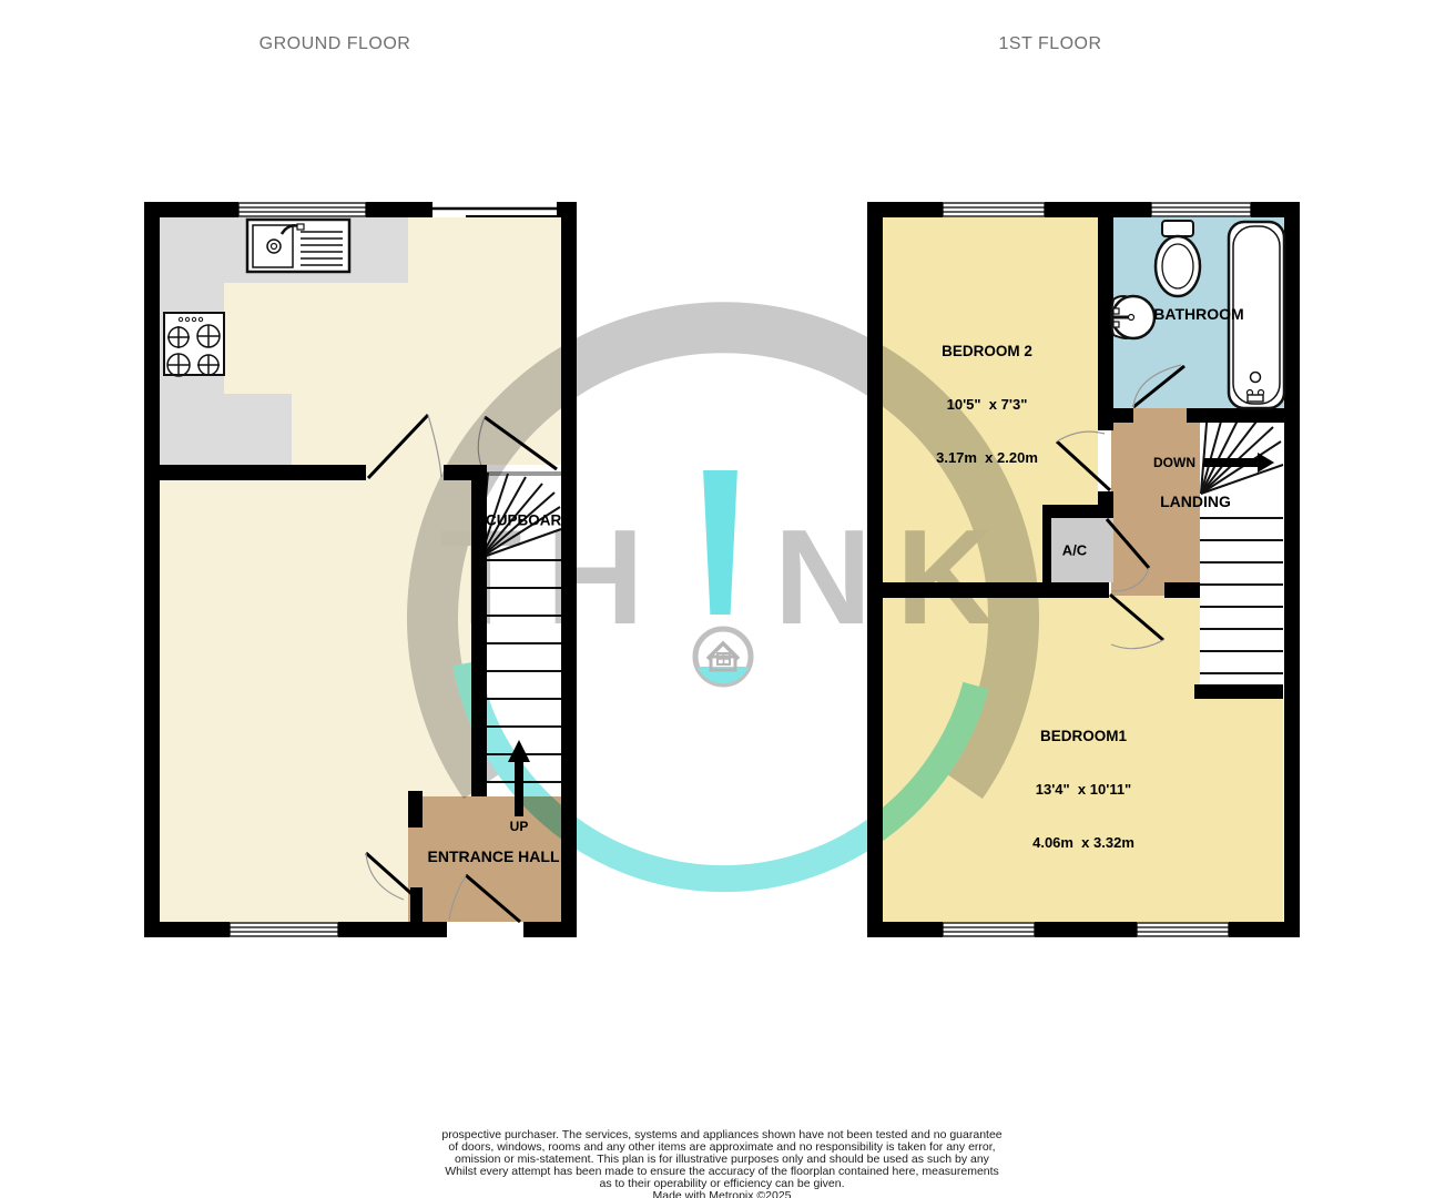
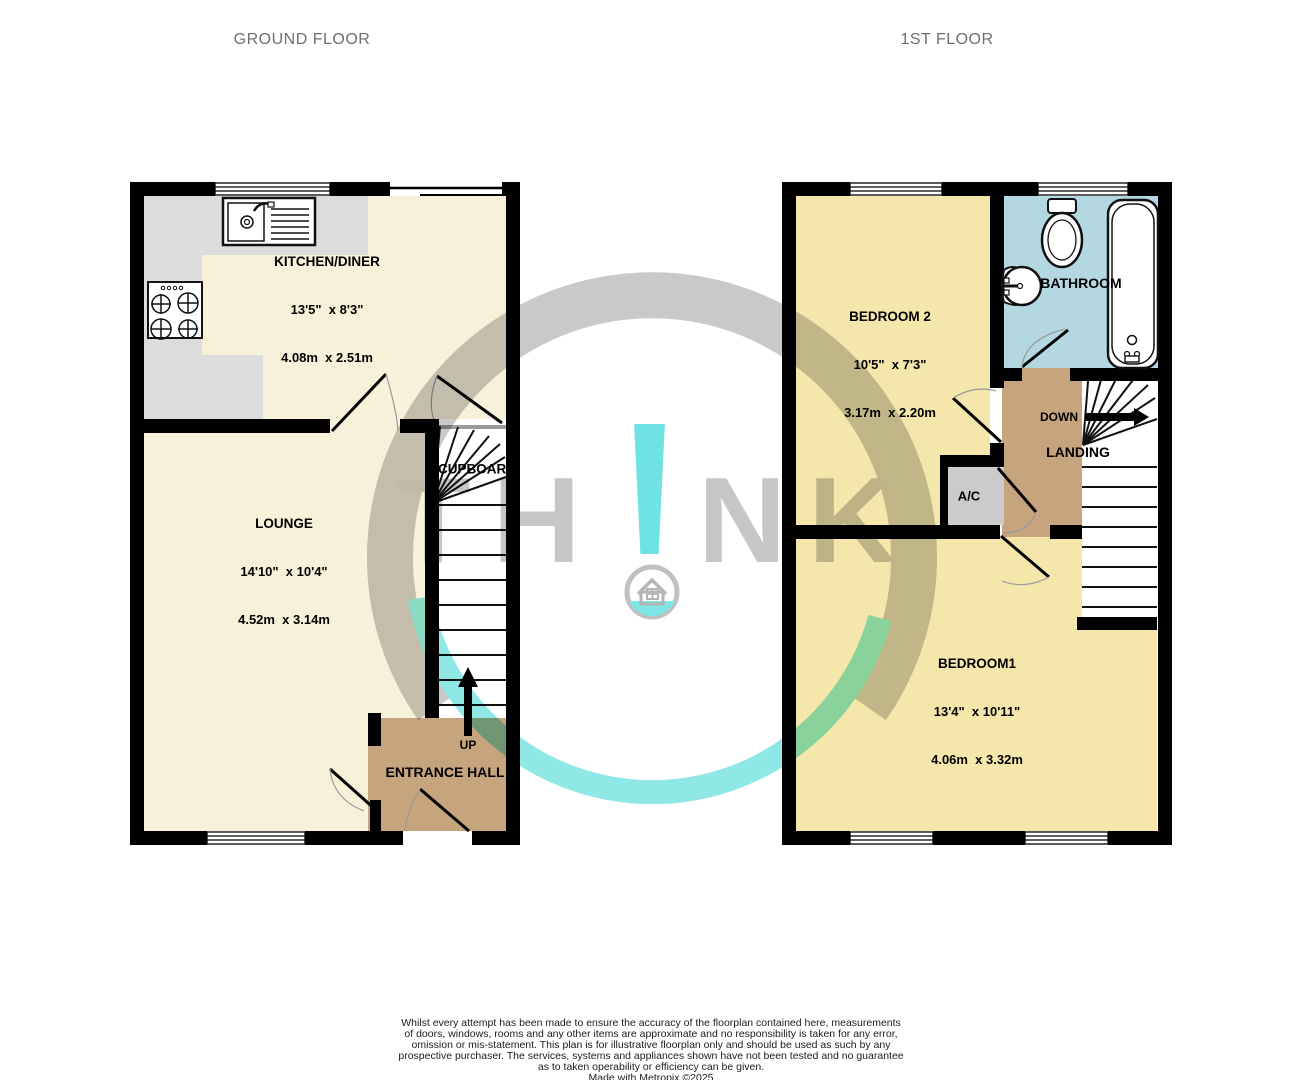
  GROUND FLOOR
  1ST FLOOR
  TH
  NK
+ KITCHEN/DINER
+ 13'5" x 8'3"
+ 4.08m x 2.51m
+ LOUNGE
+ 14'10" x 10'4"
+ 4.52m x 3.14m
  CUPBOARD
  UP
  ENTRANCE HALL
  BEDROOM 2
  10'5" x 7'3"
  3.17m x 2.20m
  BATHROOM
  DOWN
  LANDING
  A/C
  BEDROOM1
  13'4" x 10'11"
  4.06m x 3.32m
- prospective purchaser. The services, systems and appliances shown have not been tested and no guarantee
+ Whilst every attempt has been made to ensure the accuracy of the floorplan contained here, measurements
  of doors, windows, rooms and any other items are approximate and no responsibility is taken for any error,
- omission or mis-statement. This plan is for illustrative purposes only and should be used as such by any
+ omission or mis-statement. This plan is for illustrative floorplan only and should be used as such by any
- Whilst every attempt has been made to ensure the accuracy of the floorplan contained here, measurements
+ prospective purchaser. The services, systems and appliances shown have not been tested and no guarantee
- as to their operability or efficiency can be given.
+ as to taken operability or efficiency can be given.
  Made with Metropix ©2025
